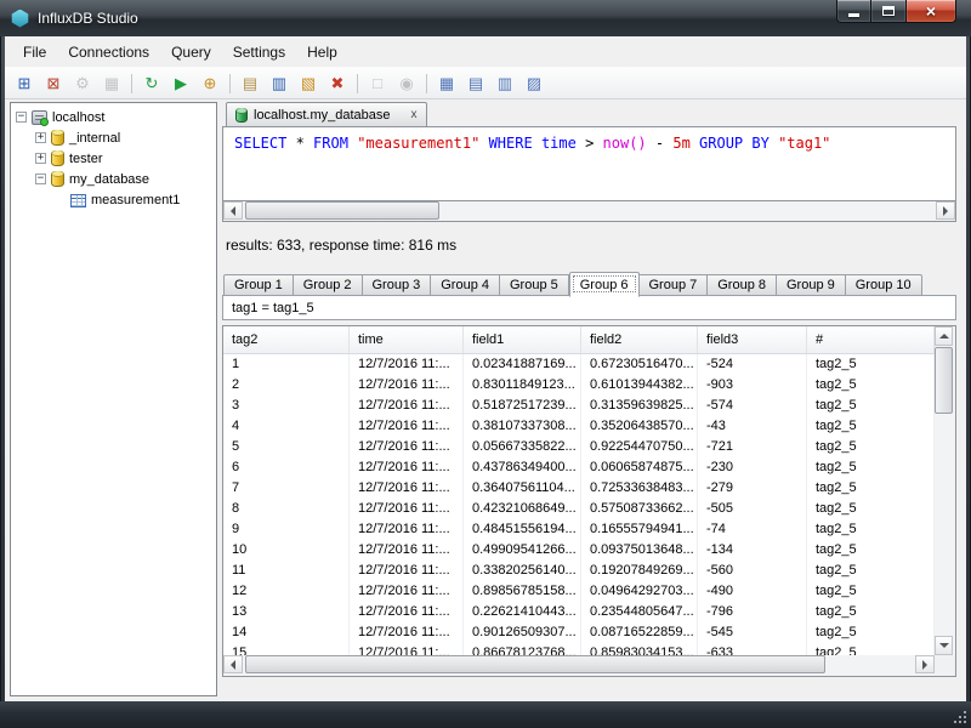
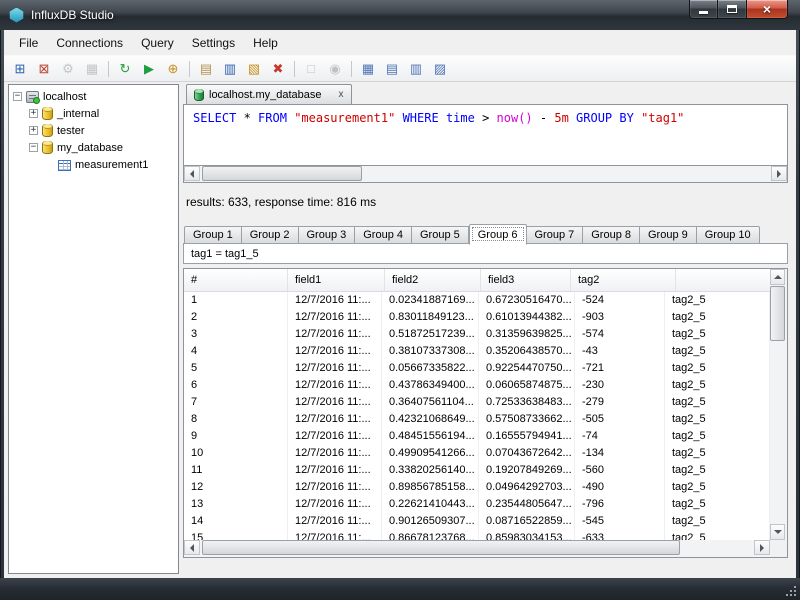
  InfluxDB Studio
  ×
  File
  Connections
  Query
  Settings
  Help
  ⊞
  ⊠
  ⚙
  ▦
  ↻
  ▶
  ⊕
  ▤
  ▥
  ▧
  ✖
  □
  ◉
  ▦
  ▤
  ▥
  ▨
  −
  localhost
  +
  _internal
  +
  tester
  −
  my_database
  measurement1
  localhost.my_database
  x
  SELECT * FROM "measurement1" WHERE time > now() - 5m GROUP BY "tag1"
  results: 633, response time: 816 ms
  Group 1
  Group 2
  Group 3
  Group 4
  Group 5
  Group 6
  Group 7
  Group 8
  Group 9
  Group 10
  tag1 = tag1_5
- tag2
+ #
- time
  field1
  field2
  field3
- #
+ tag2
  1
  12/7/2016 11:...
  0.02341887169...
  0.67230516470...
  -524
  tag2_5
  2
  12/7/2016 11:...
  0.83011849123...
  0.61013944382...
  -903
  tag2_5
  3
  12/7/2016 11:...
  0.51872517239...
  0.31359639825...
  -574
  tag2_5
  4
  12/7/2016 11:...
  0.38107337308...
  0.35206438570...
  -43
  tag2_5
  5
  12/7/2016 11:...
  0.05667335822...
  0.92254470750...
  -721
  tag2_5
  6
  12/7/2016 11:...
  0.43786349400...
  0.06065874875...
  -230
  tag2_5
  7
  12/7/2016 11:...
  0.36407561104...
  0.72533638483...
  -279
  tag2_5
  8
  12/7/2016 11:...
  0.42321068649...
  0.57508733662...
  -505
  tag2_5
  9
  12/7/2016 11:...
  0.48451556194...
  0.16555794941...
  -74
  tag2_5
  10
  12/7/2016 11:...
  0.49909541266...
- 0.09375013648...
+ 0.07043672642...
  -134
  tag2_5
  11
  12/7/2016 11:...
  0.33820256140...
  0.19207849269...
  -560
  tag2_5
  12
  12/7/2016 11:...
  0.89856785158...
  0.04964292703...
  -490
  tag2_5
  13
  12/7/2016 11:...
  0.22621410443...
  0.23544805647...
  -796
  tag2_5
  14
  12/7/2016 11:...
  0.90126509307...
  0.08716522859...
  -545
  tag2_5
  15
  12/7/2016 11:...
  0.86678123768...
  0.85983034153...
  -633
  tag2_5
